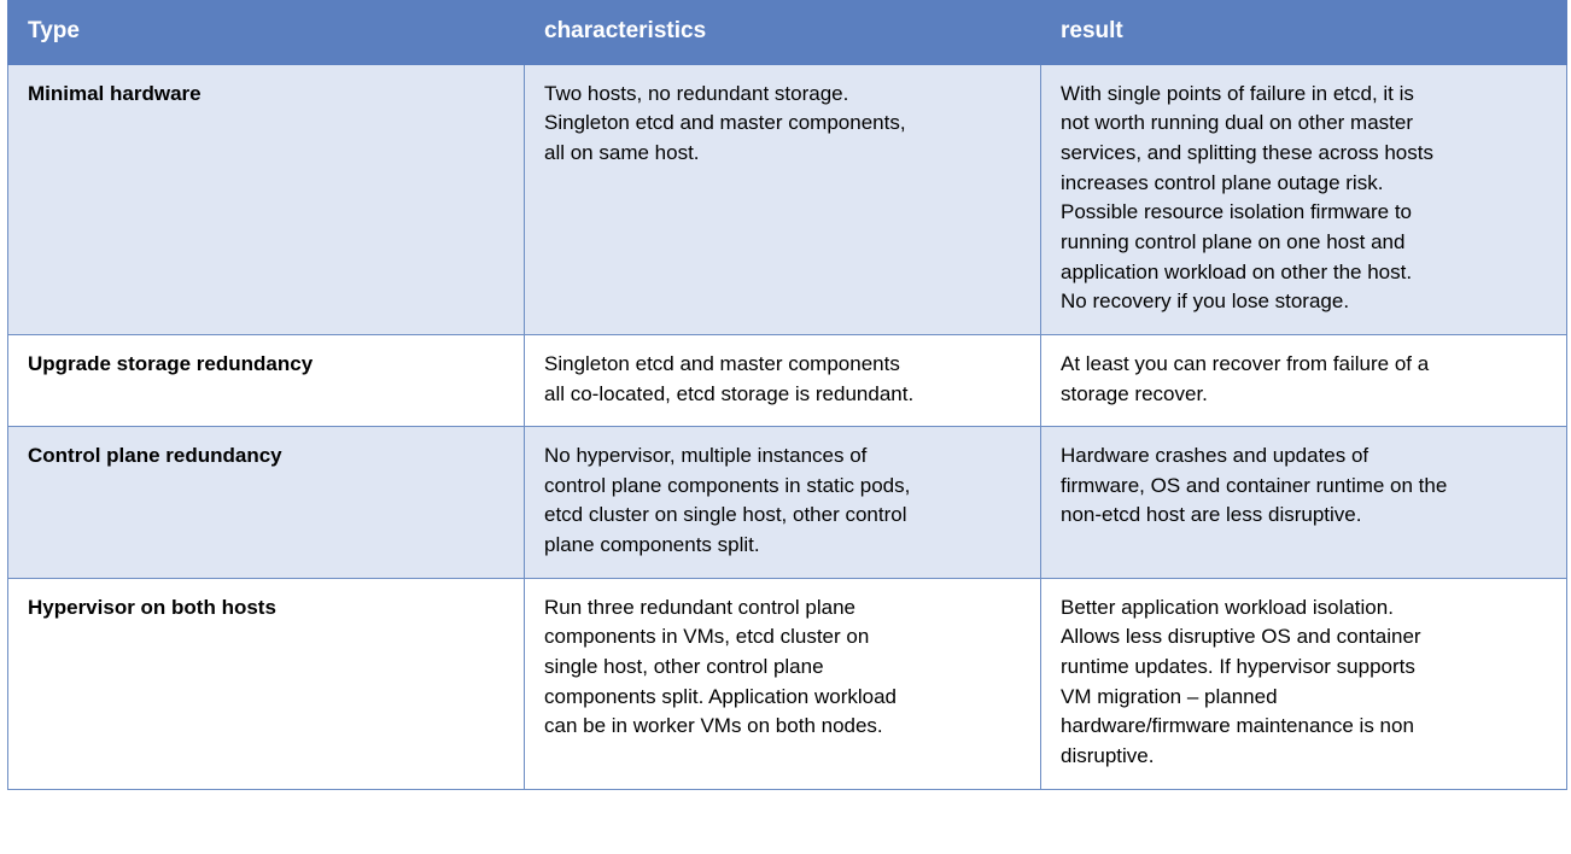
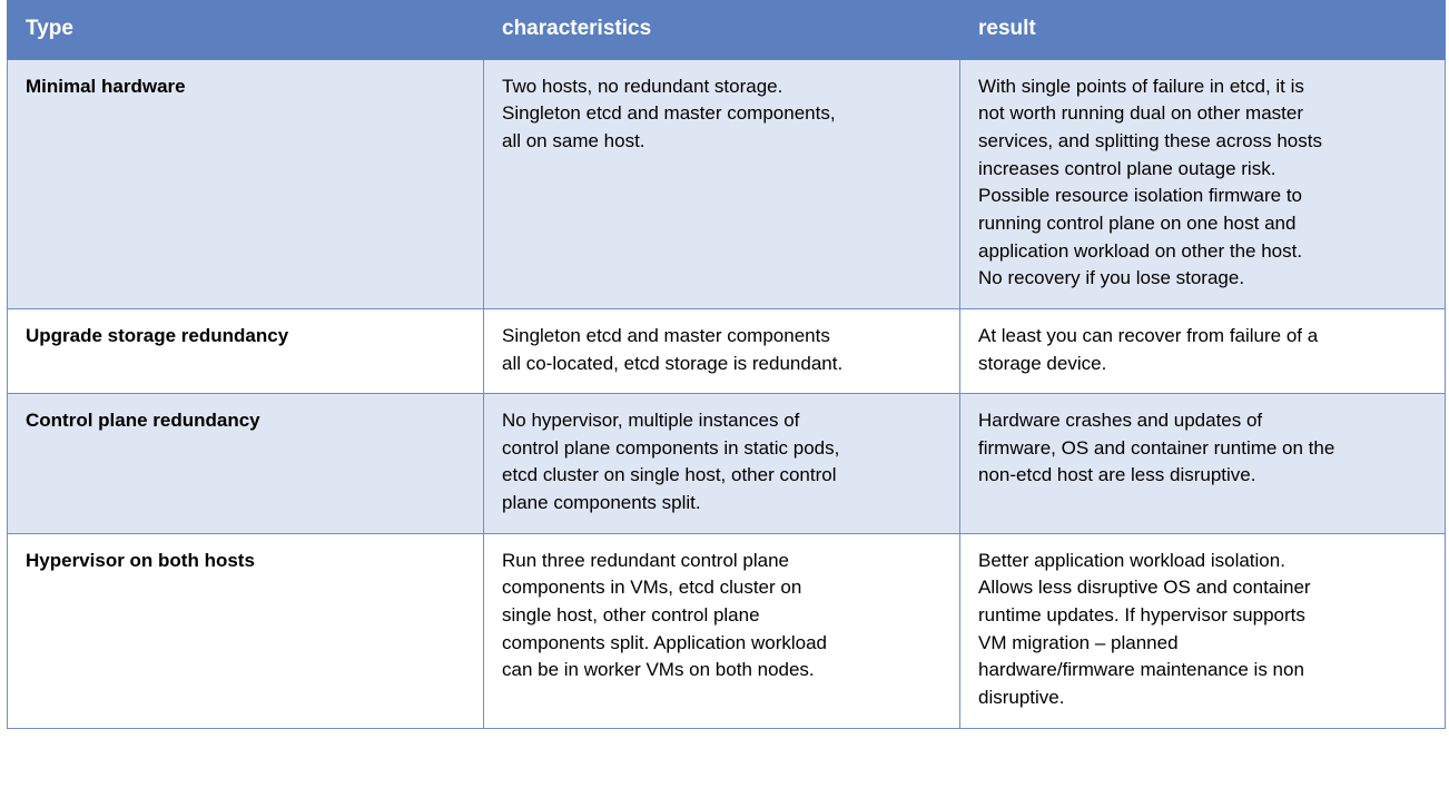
  Type	characteristics	result
  Minimal hardware	Two hosts, no redundant storage. Singleton etcd and master components, all on same host.	With single points of failure in etcd, it is not worth running dual on other master services, and splitting these across hosts increases control plane outage risk. Possible resource isolation firmware to running control plane on one host and application workload on other the host. No recovery if you lose storage.
- Upgrade storage redundancy	Singleton etcd and master components all co-located, etcd storage is redundant.	At least you can recover from failure of a storage recover.
+ Upgrade storage redundancy	Singleton etcd and master components all co-located, etcd storage is redundant.	At least you can recover from failure of a storage device.
  Control plane redundancy	No hypervisor, multiple instances of control plane components in static pods, etcd cluster on single host, other control plane components split.	Hardware crashes and updates of firmware, OS and container runtime on the non-etcd host are less disruptive.
  Hypervisor on both hosts	Run three redundant control plane components in VMs, etcd cluster on single host, other control plane components split. Application workload can be in worker VMs on both nodes.	Better application workload isolation. Allows less disruptive OS and container runtime updates. If hypervisor supports VM migration – planned hardware/firmware maintenance is non disruptive.
